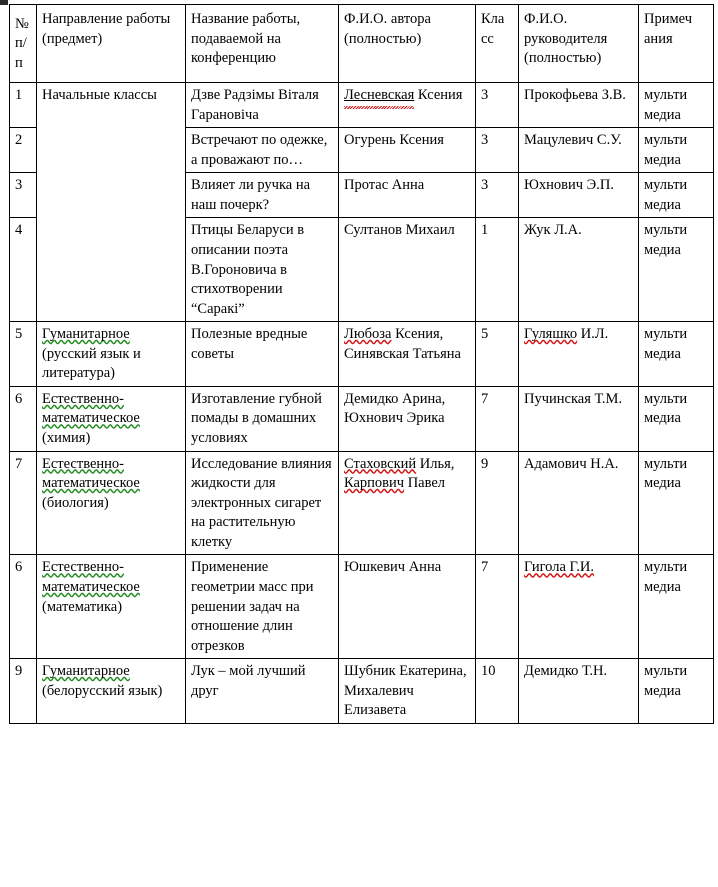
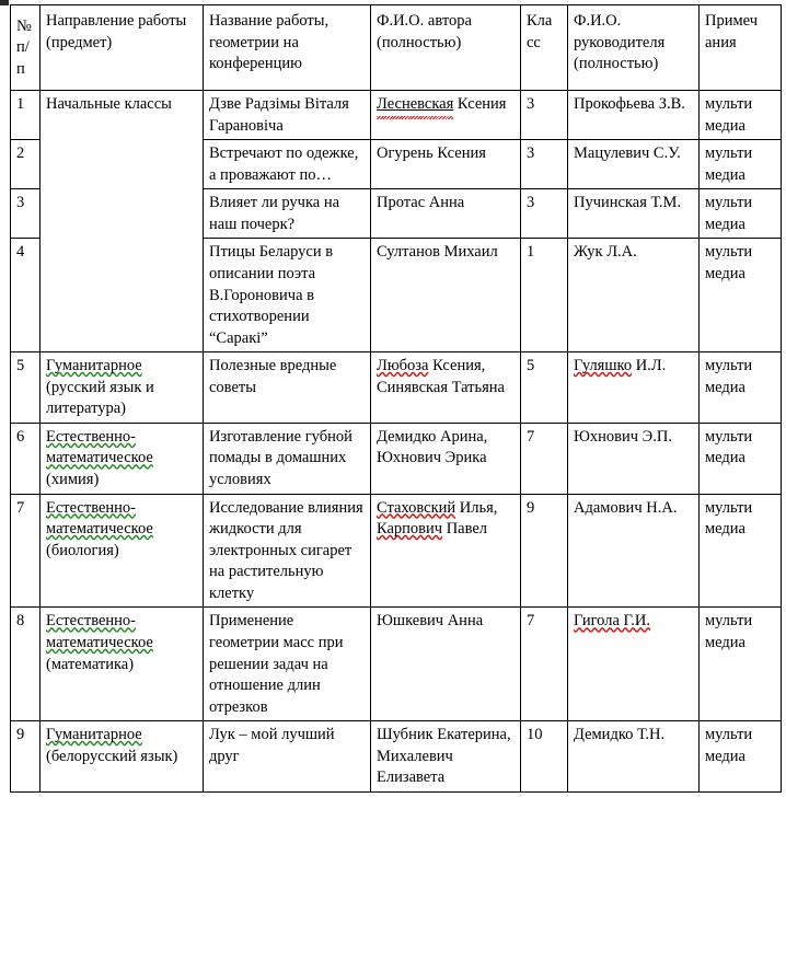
- № п/п	Направление работы (предмет)	Название работы, подаваемой на конференцию	Ф.И.О. автора (полностью)	Кла сс	Ф.И.О. руководителя (полностью)	Примеч ания
+ № п/п	Направление работы (предмет)	Название работы, геометрии на конференцию	Ф.И.О. автора (полностью)	Кла сс	Ф.И.О. руководителя (полностью)	Примеч ания
  1	Начальные классы	Дзве Радзімы Віталя Гарановіча	Лесневская Ксения	3	Прокофьева З.В.	мульти медиа
  2	Встречают по одежке, а проважают по…	Огурень Ксения	3	Мацулевич С.У.	мульти медиа
- 3	Влияет ли ручка на наш почерк?	Протас Анна	3	Юхнович Э.П.	мульти медиа
+ 3	Влияет ли ручка на наш почерк?	Протас Анна	3	Пучинская Т.М.	мульти медиа
  4	Птицы Беларуси в описании поэта В.Гороновича в стихотворении “Саракі”	Султанов Михаил	1	Жук Л.А.	мульти медиа
  5	Гуманитарное (русский язык и литература)	Полезные вредные советы	Любоза Ксения, Синявская Татьяна	5	Гуляшко И.Л.	мульти медиа
- 6	Естественно-математическое (химия)	Изготавление губной помады в домашних условиях	Демидко Арина, Юхнович Эрика	7	Пучинская Т.М.	мульти медиа
+ 6	Естественно-математическое (химия)	Изготавление губной помады в домашних условиях	Демидко Арина, Юхнович Эрика	7	Юхнович Э.П.	мульти медиа
  7	Естественно-математическое (биология)	Исследование влияния жидкости для электронных сигарет на растительную клетку	Стаховский Илья, Карпович Павел	9	Адамович Н.А.	мульти медиа
- 6	Естественно-математическое (математика)	Применение геометрии масс при решении задач на отношение длин отрезков	Юшкевич Анна	7	Гигола Г.И.	мульти медиа
+ 8	Естественно-математическое (математика)	Применение геометрии масс при решении задач на отношение длин отрезков	Юшкевич Анна	7	Гигола Г.И.	мульти медиа
  9	Гуманитарное (белорусский язык)	Лук – мой лучший друг	Шубник Екатерина, Михалевич Елизавета	10	Демидко Т.Н.	мульти медиа
